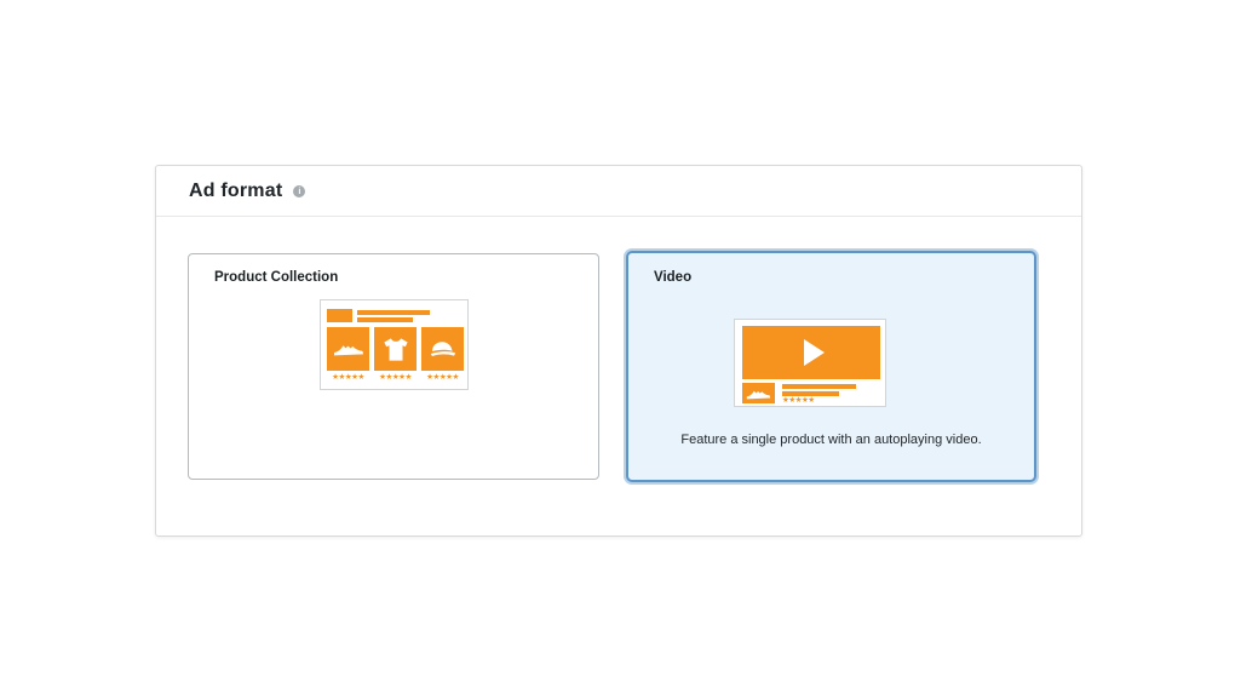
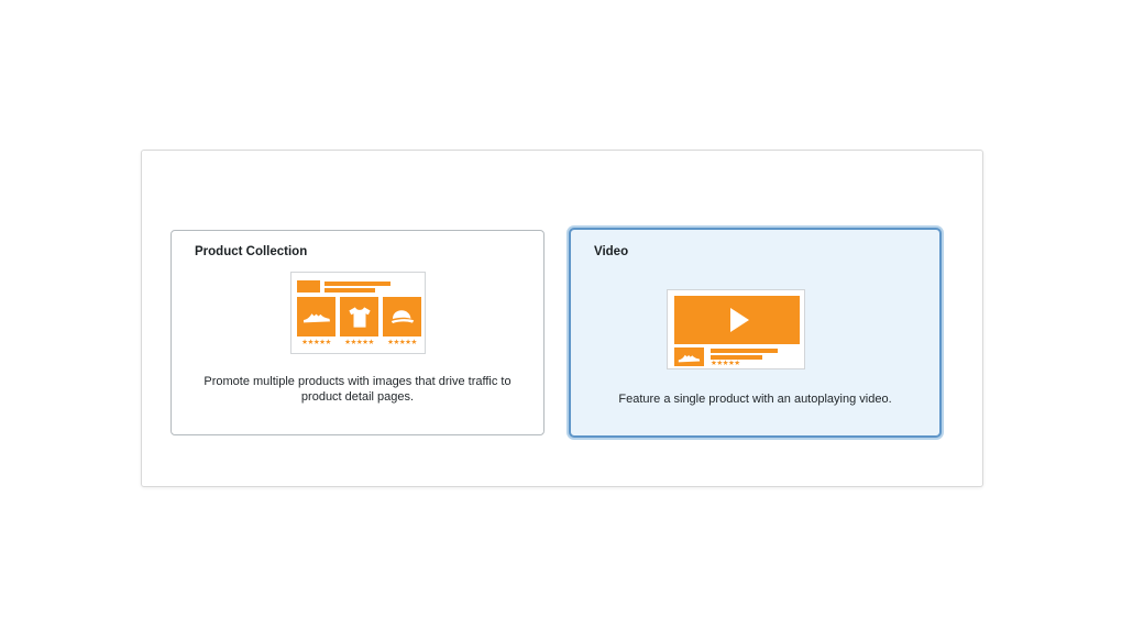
- Ad format
- i
  Product Collection
  ★★★★★
  ★★★★★
  ★★★★★
+ Promote multiple products with images that drive traffic to product detail pages.
  Video
  ★★★★★
  Feature a single product with an autoplaying video.
